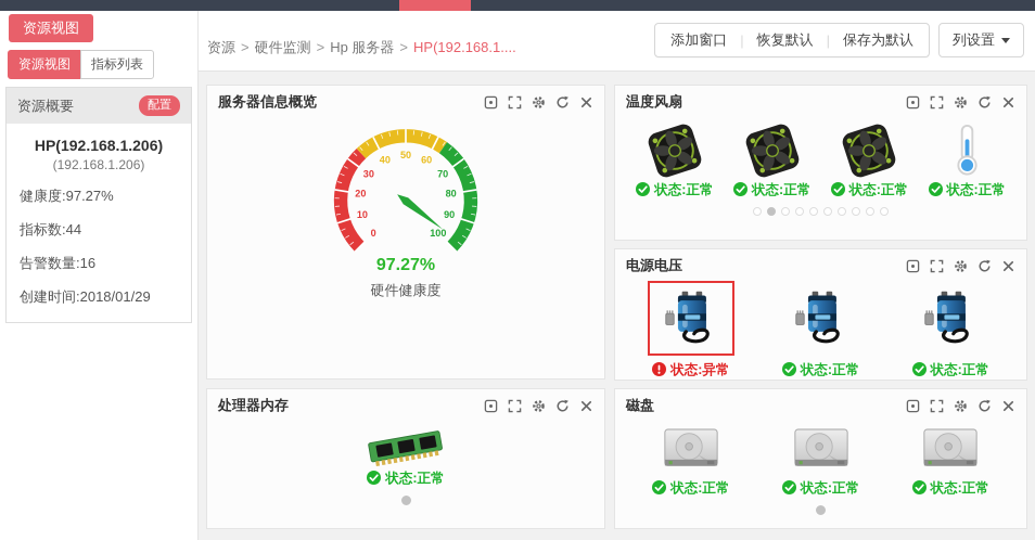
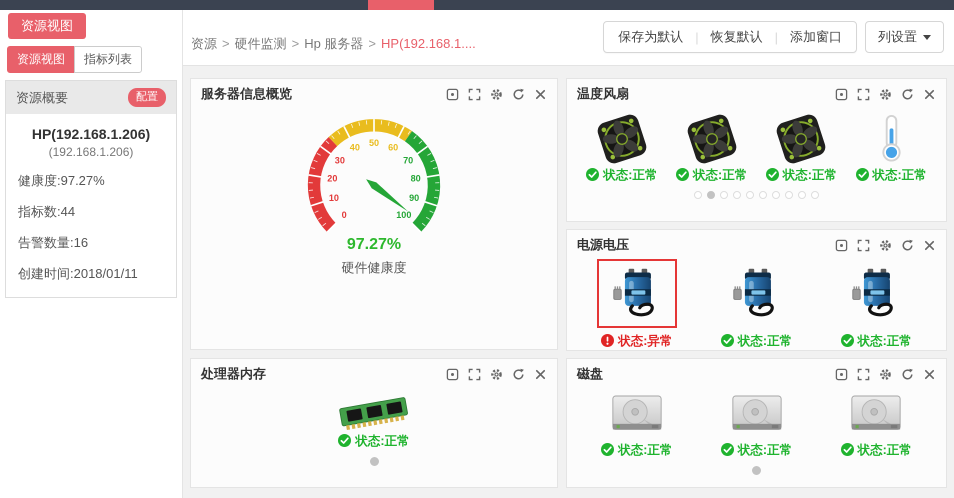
  资源视图
  资源视图
  指标列表
  资源概要
  配置
  HP(192.168.1.206)
  (192.168.1.206)
  健康度:97.27%
  指标数:44
  告警数量:16
- 创建时间:2018/01/29
+ 创建时间:2018/01/11
  资源 > 硬件监测 > Hp 服务器 > HP(192.168.1....
- 添加窗口
+ 保存为默认
  恢复默认
  |
- 保存为默认
+ 添加窗口
  列设置
  服务器信息概览
  0
  10
  20
  30
  40
  50
  60
  70
  80
  90
  100
  97.27%
  硬件健康度
  处理器内存
  状态:正常
  温度风扇
  状态:正常
  状态:正常
  状态:正常
  状态:正常
  电源电压
  状态:异常
  状态:正常
  状态:正常
  磁盘
  状态:正常
  状态:正常
  状态:正常
